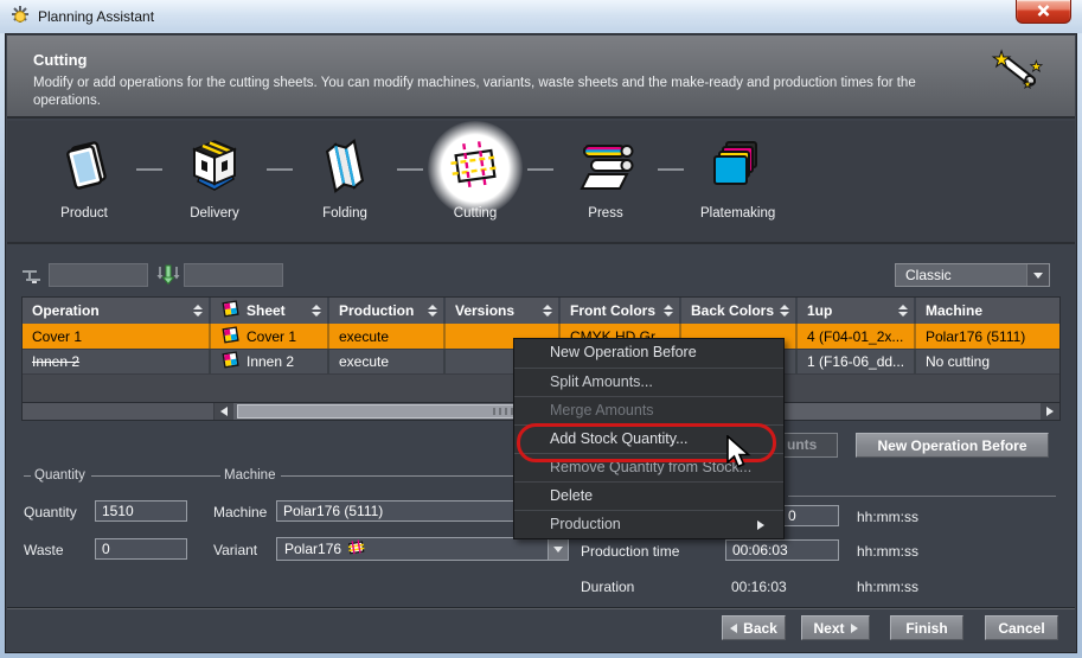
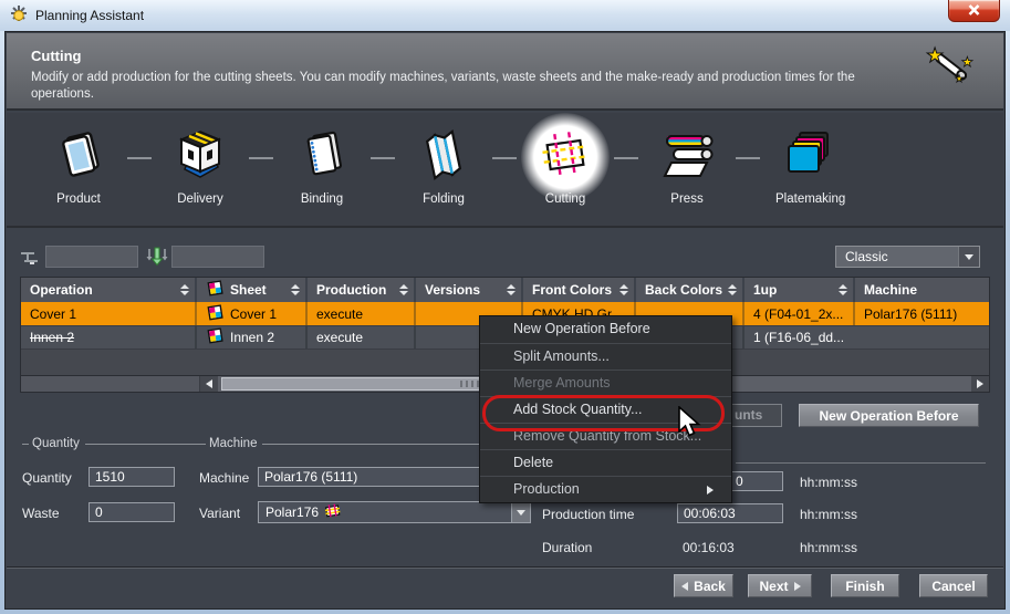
  Planning Assistant
  Cutting
- Modify or add operations for the cutting sheets. You can modify machines, variants, waste sheets and the make-ready and production times for the operations.
+ Modify or add production for the cutting sheets. You can modify machines, variants, waste sheets and the make-ready and production times for the operations.
  ★
  ★
  ★
  Product
  Delivery
+ Binding
  Folding
  Press
  Platemaking
  Classic
  Operation
  Sheet
  Production
  Versions
  Front Colors
  Back Colors
  1up
  Machine
  Cover 1
  Cover 1
  execute
  CMYK HD Gr
  4 (F04-01_2x...
  Polar176 (5111)
  Innen 2
  Innen 2
  execute
  1 (F16-06_dd...
- No cutting
  unts
  New Operation Before
  Quantity
  Quantity
  1510
  Waste
  0
  Machine
  Machine
  Polar176 (5111)
  Variant
  Polar176
  0
  hh:mm:ss
  Production time
  00:06:03
  hh:mm:ss
  Duration
  00:16:03
  hh:mm:ss
  Back
  Next
  Finish
  Cancel
  New Operation Before
  Split Amounts...
  Merge Amounts
  Add Stock Quantity...
  Remove Quantity from Stock...
  Delete
  Production
